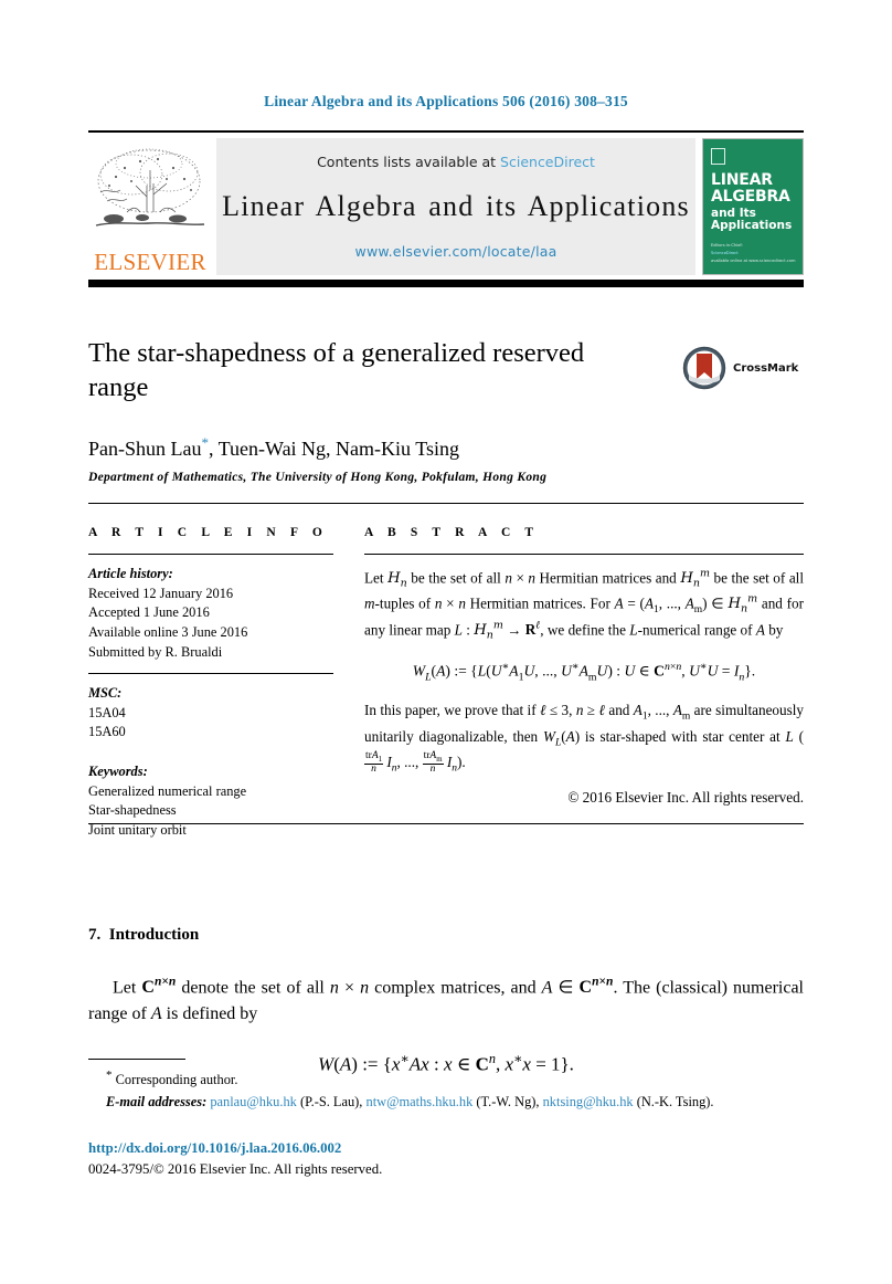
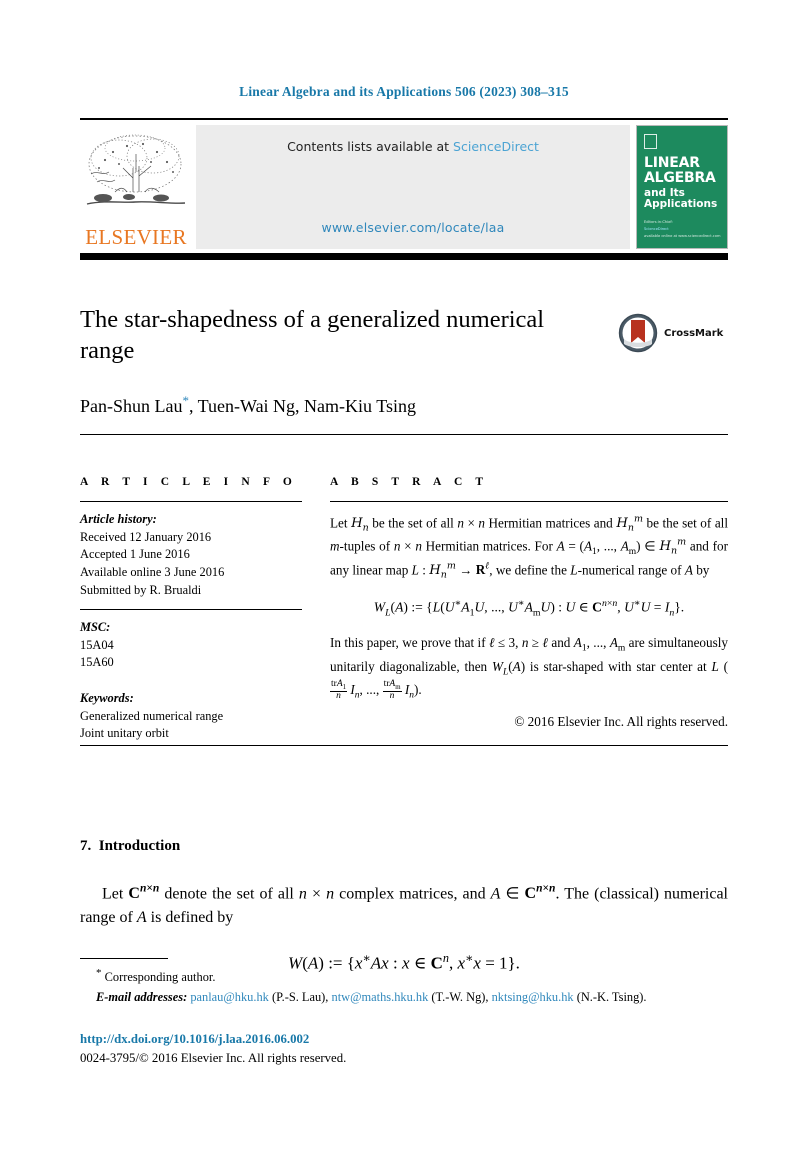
- Linear Algebra and its Applications 506 (2016) 308–315
+ Linear Algebra and its Applications 506 (2023) 308–315
  ELSEVIER
  Contents lists available at ScienceDirect
- Linear Algebra and its Applications
  www.elsevier.com/locate/laa
  LINEAR
  ALGEBRA
  and Its
  Applications
- The star-shapedness of a generalized reserved range
+ The star-shapedness of a generalized numerical range
  CrossMark
  Pan-Shun Lau*, Tuen-Wai Ng, Nam-Kiu Tsing
- Department of Mathematics, The University of Hong Kong, Pokfulam, Hong Kong
  A R T I C L E I N F O
  Article history:
  Received 12 January 2016
  Accepted 1 June 2016
  Available online 3 June 2016
  Submitted by R. Brualdi
  MSC:
  15A04
  15A60
  Keywords:
  Generalized numerical range
- Star-shapedness
  Joint unitary orbit
  A B S T R A C T
  Let Hn be the set of all n × n Hermitian matrices and Hnm be the set of all m-tuples of n × n Hermitian matrices. For A = (A1, ..., Am) ∈ Hnm and for any linear map L : Hnm → Rℓ, we define the L-numerical range of A by
  WL(A) := {L(U∗A1U, ..., U∗AmU) : U ∈ Cn×n, U∗U = In}.
  In this paper, we prove that if ℓ ≤ 3, n ≥ ℓ and A1, ..., Am are simultaneously unitarily diagonalizable, then WL(A) is star-shaped with star center at L (
  trA
  n
  In, ...,
  trA
  n
  In).
  © 2016 Elsevier Inc. All rights reserved.
  7. Introduction
  Let Cn×n denote the set of all n × n complex matrices, and A ∈ Cn×n. The (classical) numerical range of A is defined by
  W(A) := {x∗Ax : x ∈ Cn, x∗x = 1}.
  * Corresponding author.
  E-mail addresses: panlau@hku.hk (P.-S. Lau), ntw@maths.hku.hk (T.-W. Ng), nktsing@hku.hk (N.-K. Tsing).
  http://dx.doi.org/10.1016/j.laa.2016.06.002
  0024-3795/© 2016 Elsevier Inc. All rights reserved.
